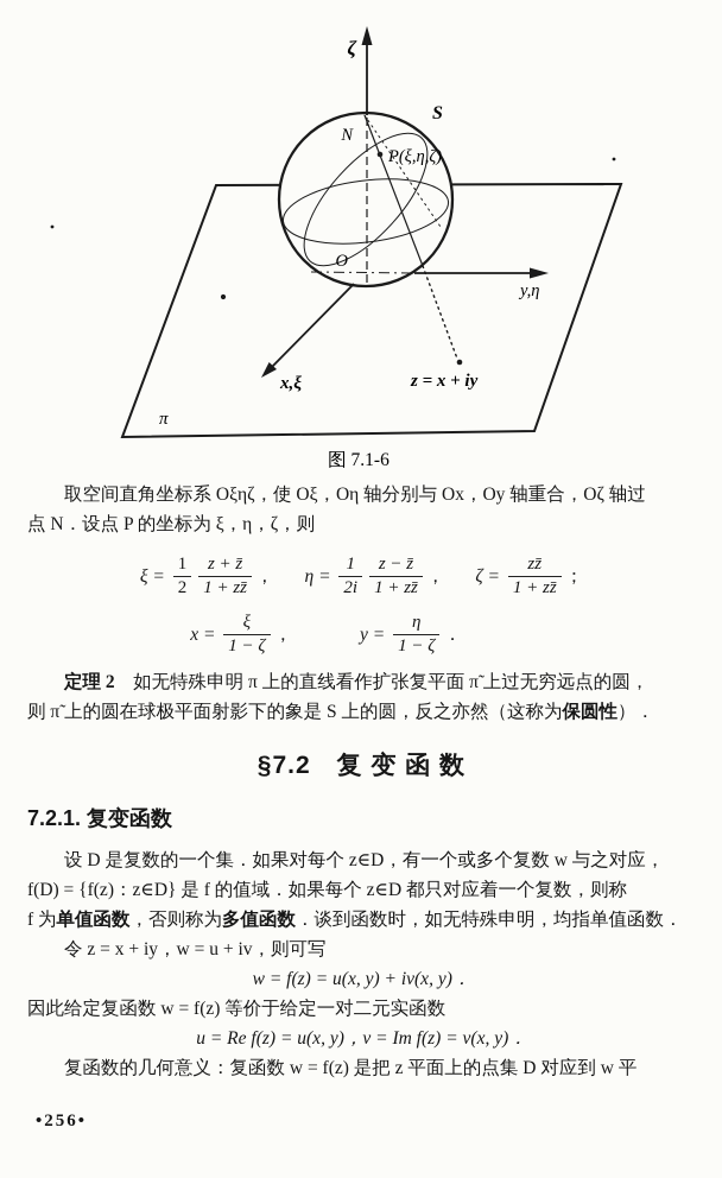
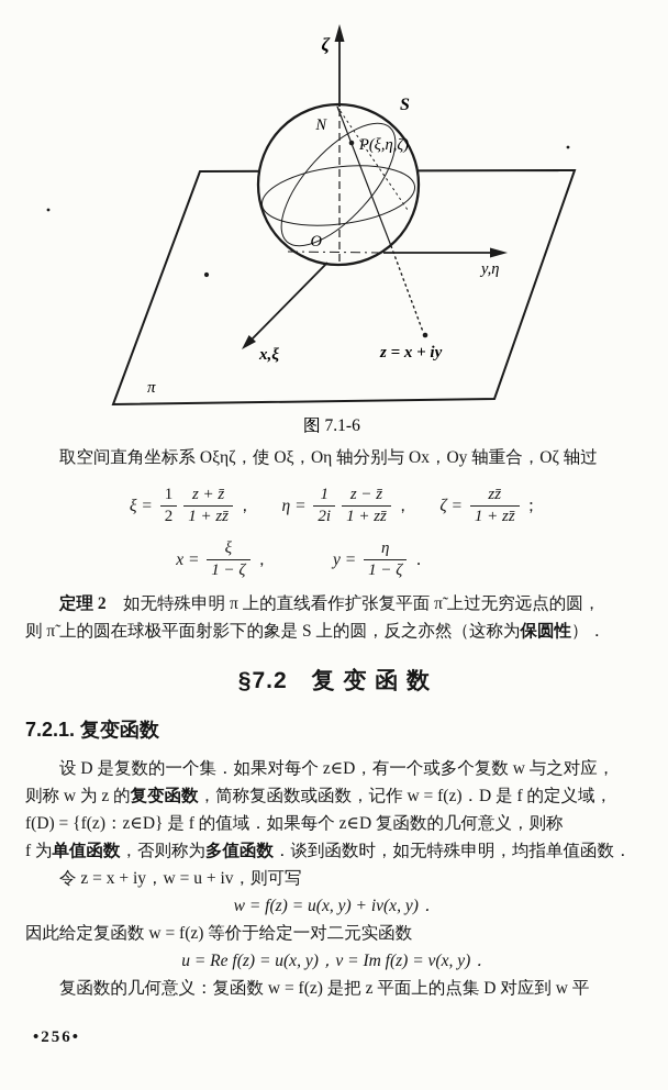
  ζ
  y,η
  x,ξ
  P(ξ,η,ζ)
  N
  S
  O
  z = x + iy
  π
  图 7.1-6
  取空间直角坐标系 Oξηζ，使 Oξ，Oη 轴分别与 Ox，Oy 轴重合，Oζ 轴过
- 点 N．设点 P 的坐标为 ξ，η，ζ，则
  ξ =
  1
  2
  z + z̄
  1 + zz̄
  ，
  η =
  1
  2i
  z − z̄
  1 + zz̄
  ，
  ζ =
  zz̄
  1 + zz̄
  ；
  x =
  ξ
  1 − ζ
  ，
  y =
  η
  1 − ζ
  ．
  定理 2 如无特殊申明 π 上的直线看作扩张复平面 π̃ 上过无穷远点的圆，
  则 π̃ 上的圆在球极平面射影下的象是 S 上的圆，反之亦然（这称为保圆性）．
  §7.2 复 变 函 数
  7.2.1. 复变函数
  设 D 是复数的一个集．如果对每个 z∈D，有一个或多个复数 w 与之对应，
+ 则称 w 为 z 的复变函数，简称复函数或函数，记作 w = f(z)．D 是 f 的定义域，
- f(D) = {f(z)：z∈D} 是 f 的值域．如果每个 z∈D 都只对应着一个复数，则称
+ f(D) = {f(z)：z∈D} 是 f 的值域．如果每个 z∈D 复函数的几何意义，则称
  f 为单值函数，否则称为多值函数．谈到函数时，如无特殊申明，均指单值函数．
  令 z = x + iy，w = u + iv，则可写
  w = f(z) = u(x, y) + iv(x, y)．
  因此给定复函数 w = f(z) 等价于给定一对二元实函数
  u = Re f(z) = u(x, y)，v = Im f(z) = v(x, y)．
  复函数的几何意义：复函数 w = f(z) 是把 z 平面上的点集 D 对应到 w 平
  •256•
